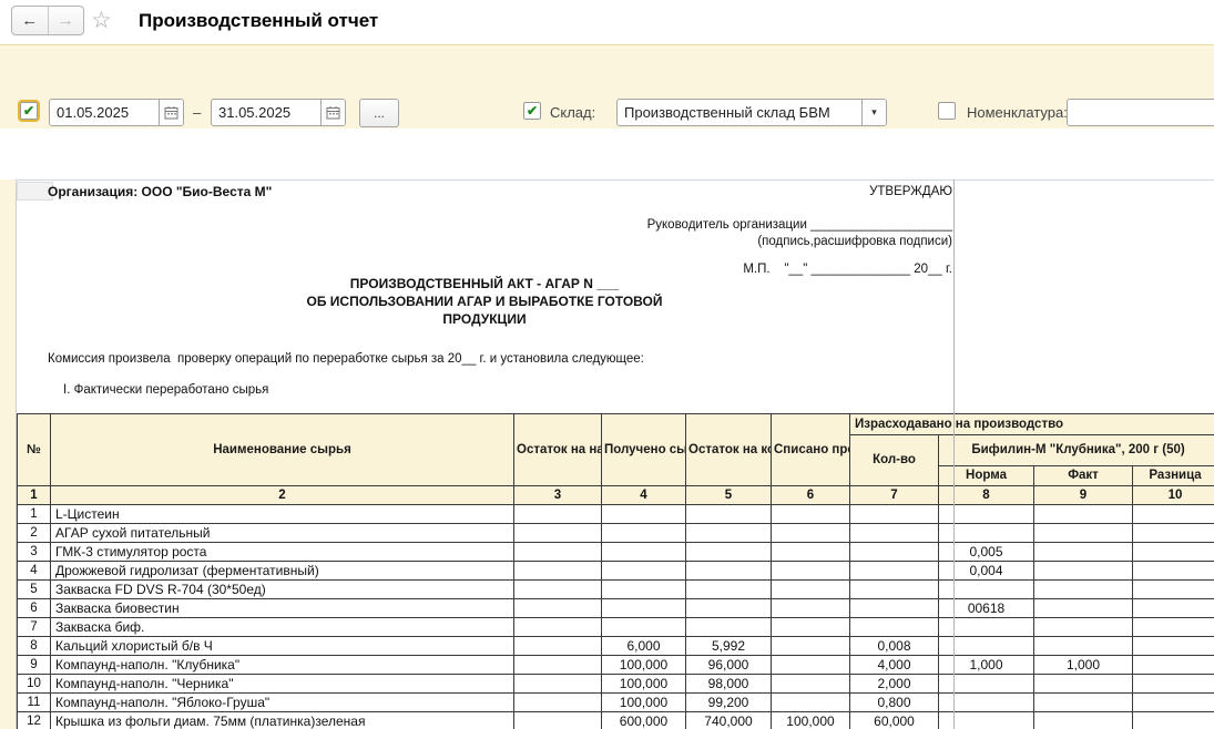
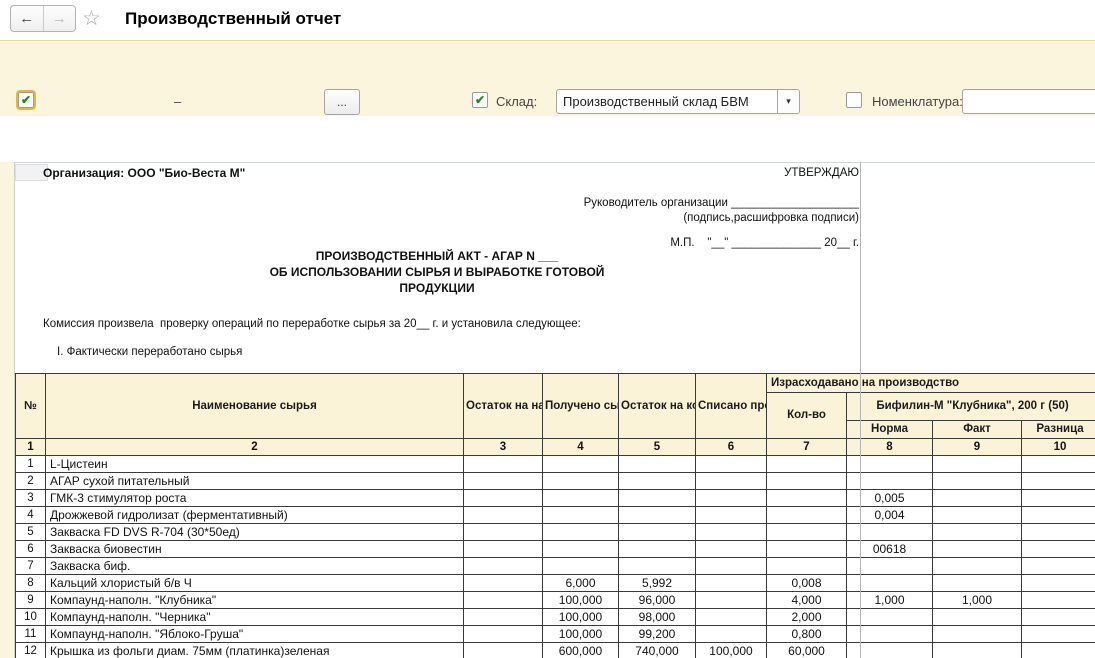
  ←
  →
  ☆
  Производственный отчет
  ✔
- 01.05.2025
  –
- 31.05.2025
  ...
  ✔
  Склад:
  Производственный склад БВМ
  ▾
  Номенклатура
  Организация: ООО "Био-Веста М"
  УТВЕРЖДАЮ
  Руководитель организации ____________________
  (подпись,расшифровка подписи)
  М.П. "__" ______________ 20__ г.
  ПРОИЗВОДСТВЕННЫЙ АКТ - АГАР N ___
- ОБ ИСПОЛЬЗОВАНИИ АГАР И ВЫРАБОТКЕ ГОТОВОЙ
+ ОБ ИСПОЛЬЗОВАНИИ СЫРЬЯ И ВЫРАБОТКЕ ГОТОВОЙ
  ПРОДУКЦИИ
  Комиссия произвела проверку операций по переработке сырья за 20__ г. и установила следующее:
  I. Фактически переработано сырья
  №	Наименование сырья	Остаток на на	Получено сы	Остаток на к	Списано пр	Израсходавано на производство
  Кол-во	Бифилин-М "Клубника", 200 г (50)
  Норма	Факт	Разница
  1	2	3	4	5	6	7	8	9	10
  1	L-Цистеин
  2	АГАР сухой питательный
  3	ГМК-3 стимулятор роста						0,005
  4	Дрожжевой гидролизат (ферментативный)						0,004
  5	Закваска FD DVS R-704 (30*50ед)
  6	Закваска биовестин						00618
  7	Закваска биф.
  8	Кальций хлористый б/в Ч		6,000	5,992		0,008
  9	Компаунд-наполн. "Клубника"		100,000	96,000		4,000	1,000	1,000
  10	Компаунд-наполн. "Черника"		100,000	98,000		2,000
  11	Компаунд-наполн. "Яблоко-Груша"		100,000	99,200		0,800
  12	Крышка из фольги диам. 75мм (платинка)зеленая		600,000	740,000	100,000	60,000
